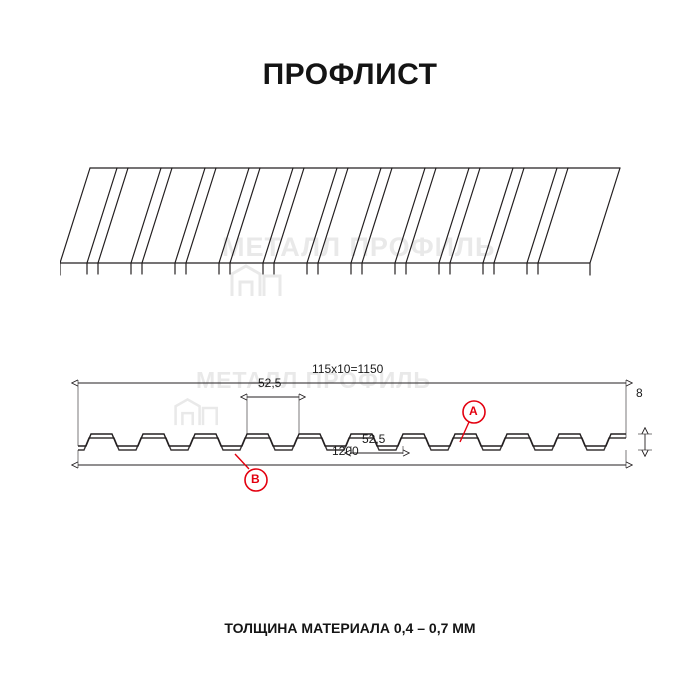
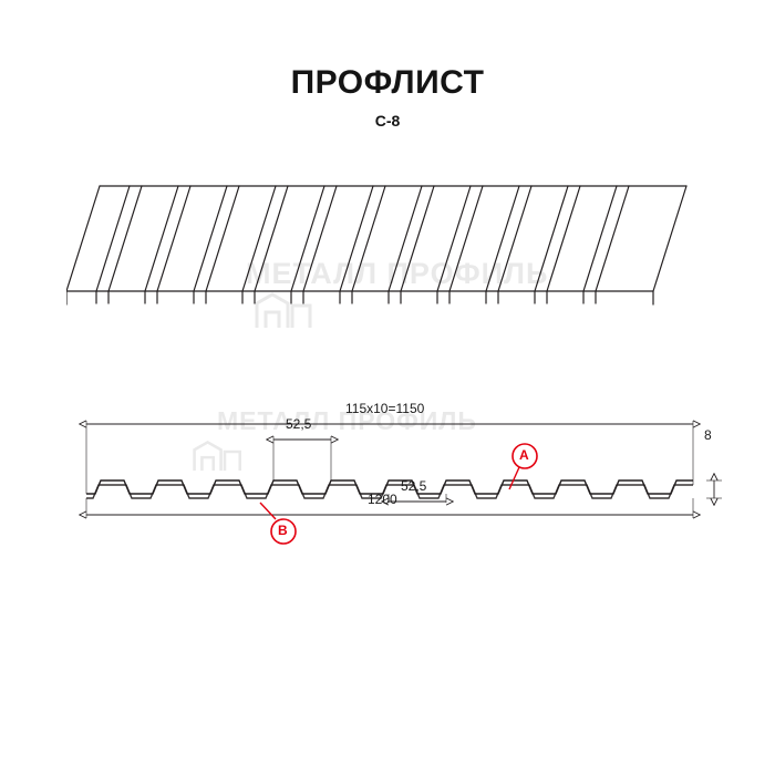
  ПРОФЛИСТ
+ С-8
  МЕТАЛЛ ПРФИЛЬ
  МЕТАЛЛ ПРОФИЛЬ
  115х10=1150
  1200
  52,5
  52,5
  8
  A
  B
- ТОЛЩИНА МАТЕРИАЛА 0,4 – 0,7 ММ
